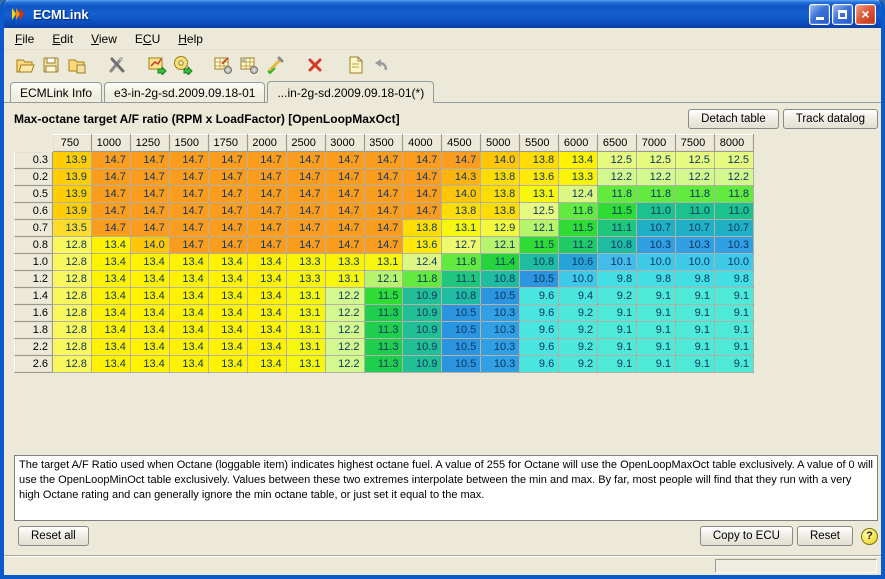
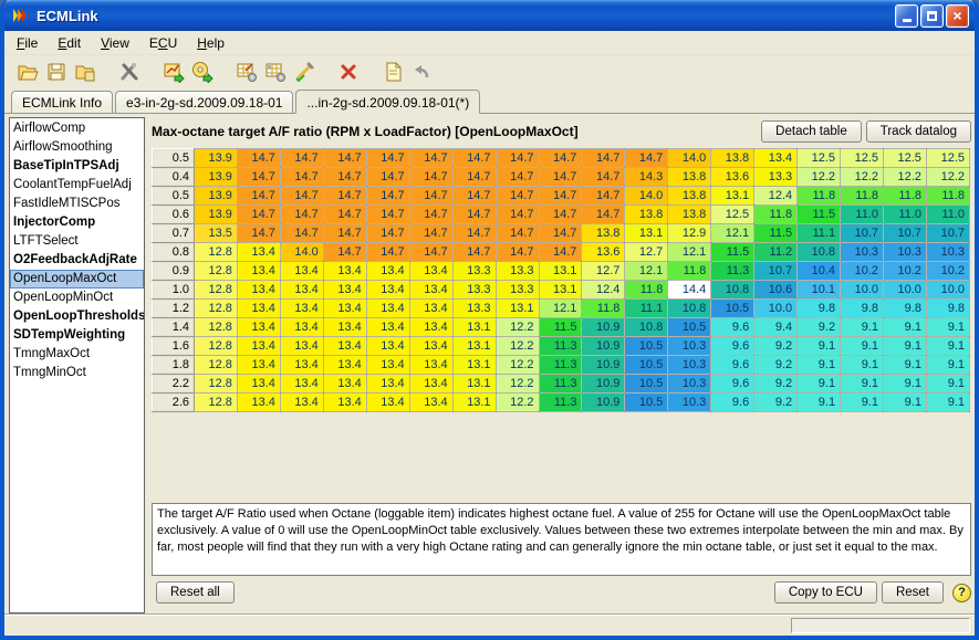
  ECMLink
  ×
  File
  Edit
  View
  ECU
  Help
  ECMLink Info
  e3-in-2g-sd.2009.09.18-01
  ...in-2g-sd.2009.09.18-01(*)
+ AirflowComp
+ AirflowSmoothing
+ BaseTipInTPSAdj
+ CoolantTempFuelAdj
+ FastIdleMTISCPos
+ InjectorComp
+ LTFTSelect
+ O2FeedbackAdjRate
+ OpenLoopMaxOct
+ OpenLoopMinOct
+ OpenLoopThresholds
+ SDTempWeighting
+ TmngMaxOct
+ TmngMinOct
  Max-octane target A/F ratio (RPM x LoadFactor) [OpenLoopMaxOct]
  Detach table
  Track datalog
- 	750	1000	1250	1500	1750	2000	2500	3000	3500	4000	4500	5000	5500	6000	6500	7000	7500	8000
- 0.3	13.9	14.7	14.7	14.7	14.7	14.7	14.7	14.7	14.7	14.7	14.7	14.0	13.8	13.4	12.5	12.5	12.5	12.5
+ 0.5	13.9	14.7	14.7	14.7	14.7	14.7	14.7	14.7	14.7	14.7	14.7	14.0	13.8	13.4	12.5	12.5	12.5	12.5
- 0.2	13.9	14.7	14.7	14.7	14.7	14.7	14.7	14.7	14.7	14.7	14.3	13.8	13.6	13.3	12.2	12.2	12.2	12.2
+ 0.4	13.9	14.7	14.7	14.7	14.7	14.7	14.7	14.7	14.7	14.7	14.3	13.8	13.6	13.3	12.2	12.2	12.2	12.2
  0.5	13.9	14.7	14.7	14.7	14.7	14.7	14.7	14.7	14.7	14.7	14.0	13.8	13.1	12.4	11.8	11.8	11.8	11.8
  0.6	13.9	14.7	14.7	14.7	14.7	14.7	14.7	14.7	14.7	14.7	13.8	13.8	12.5	11.8	11.5	11.0	11.0	11.0
  0.7	13.5	14.7	14.7	14.7	14.7	14.7	14.7	14.7	14.7	13.8	13.1	12.9	12.1	11.5	11.1	10.7	10.7	10.7
  0.8	12.8	13.4	14.0	14.7	14.7	14.7	14.7	14.7	14.7	13.6	12.7	12.1	11.5	11.2	10.8	10.3	10.3	10.3
+ 0.9	12.8	13.4	13.4	13.4	13.4	13.4	13.3	13.3	13.1	12.7	12.1	11.8	11.3	10.7	10.4	10.2	10.2	10.2
- 1.0	12.8	13.4	13.4	13.4	13.4	13.4	13.3	13.3	13.1	12.4	11.8	11.4	10.8	10.6	10.1	10.0	10.0	10.0
+ 1.0	12.8	13.4	13.4	13.4	13.4	13.4	13.3	13.3	13.1	12.4	11.8	14.4	10.8	10.6	10.1	10.0	10.0	10.0
  1.2	12.8	13.4	13.4	13.4	13.4	13.4	13.3	13.1	12.1	11.8	11.1	10.8	10.5	10.0	9.8	9.8	9.8	9.8
  1.4	12.8	13.4	13.4	13.4	13.4	13.4	13.1	12.2	11.5	10.9	10.8	10.5	9.6	9.4	9.2	9.1	9.1	9.1
  1.6	12.8	13.4	13.4	13.4	13.4	13.4	13.1	12.2	11.3	10.9	10.5	10.3	9.6	9.2	9.1	9.1	9.1	9.1
  1.8	12.8	13.4	13.4	13.4	13.4	13.4	13.1	12.2	11.3	10.9	10.5	10.3	9.6	9.2	9.1	9.1	9.1	9.1
  2.2	12.8	13.4	13.4	13.4	13.4	13.4	13.1	12.2	11.3	10.9	10.5	10.3	9.6	9.2	9.1	9.1	9.1	9.1
  2.6	12.8	13.4	13.4	13.4	13.4	13.4	13.1	12.2	11.3	10.9	10.5	10.3	9.6	9.2	9.1	9.1	9.1	9.1
  The target A/F Ratio used when Octane (loggable item) indicates highest octane fuel. A value of 255 for Octane will use the OpenLoopMaxOct table exclusively. A value of 0 will use the OpenLoopMinOct table exclusively. Values between these two extremes interpolate between the min and max. By far, most people will find that they run with a very high Octane rating and can generally ignore the min octane table, or just set it equal to the max.
  Reset all
  Copy to ECU
  Reset
  ?
